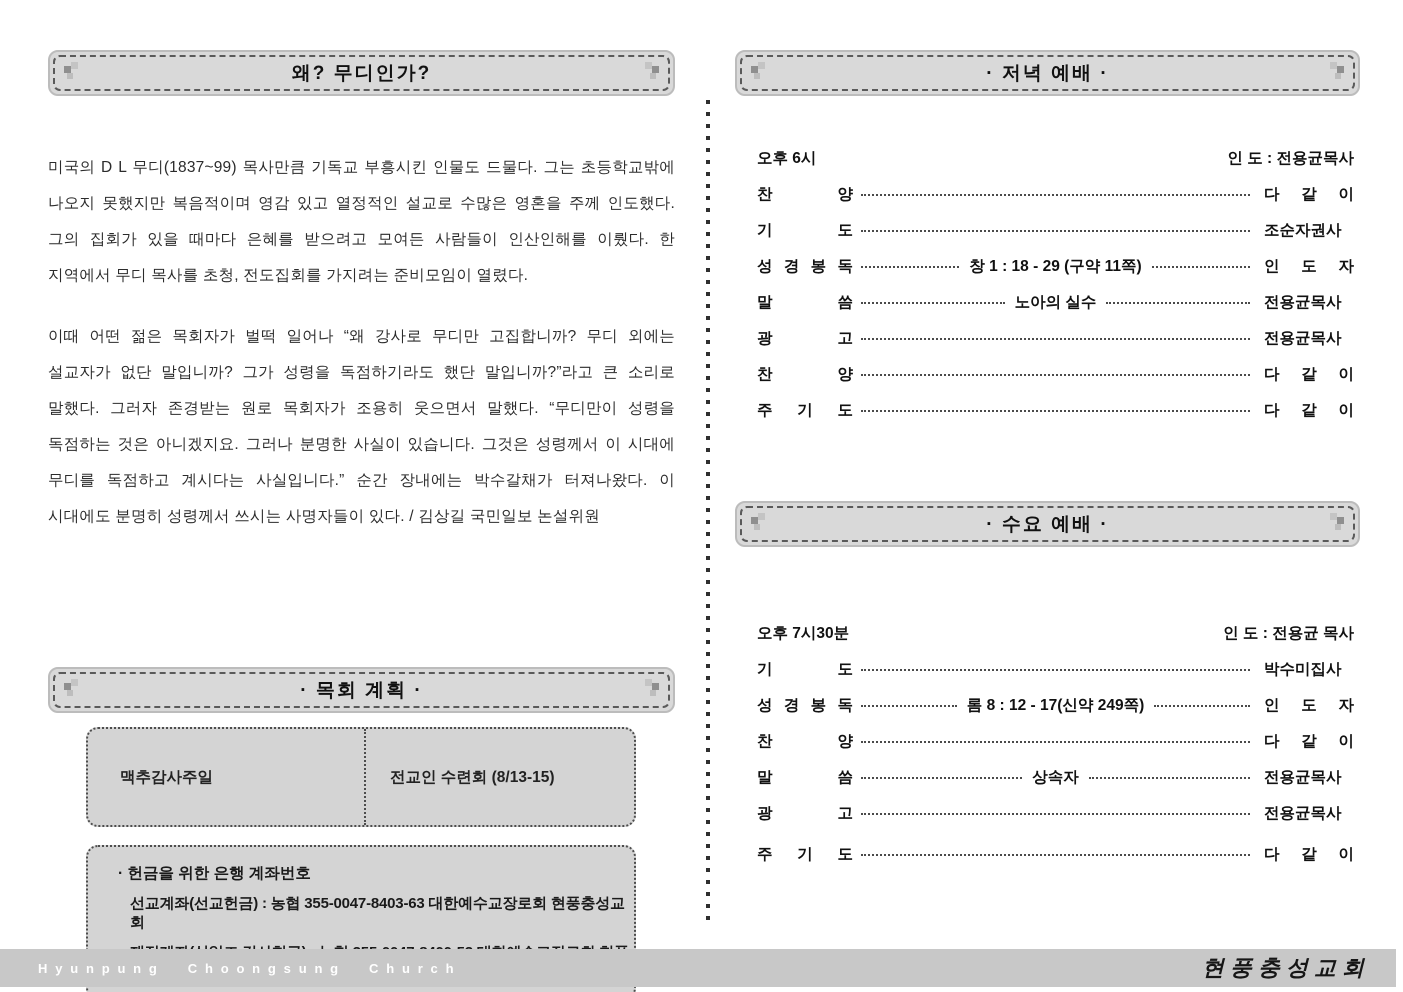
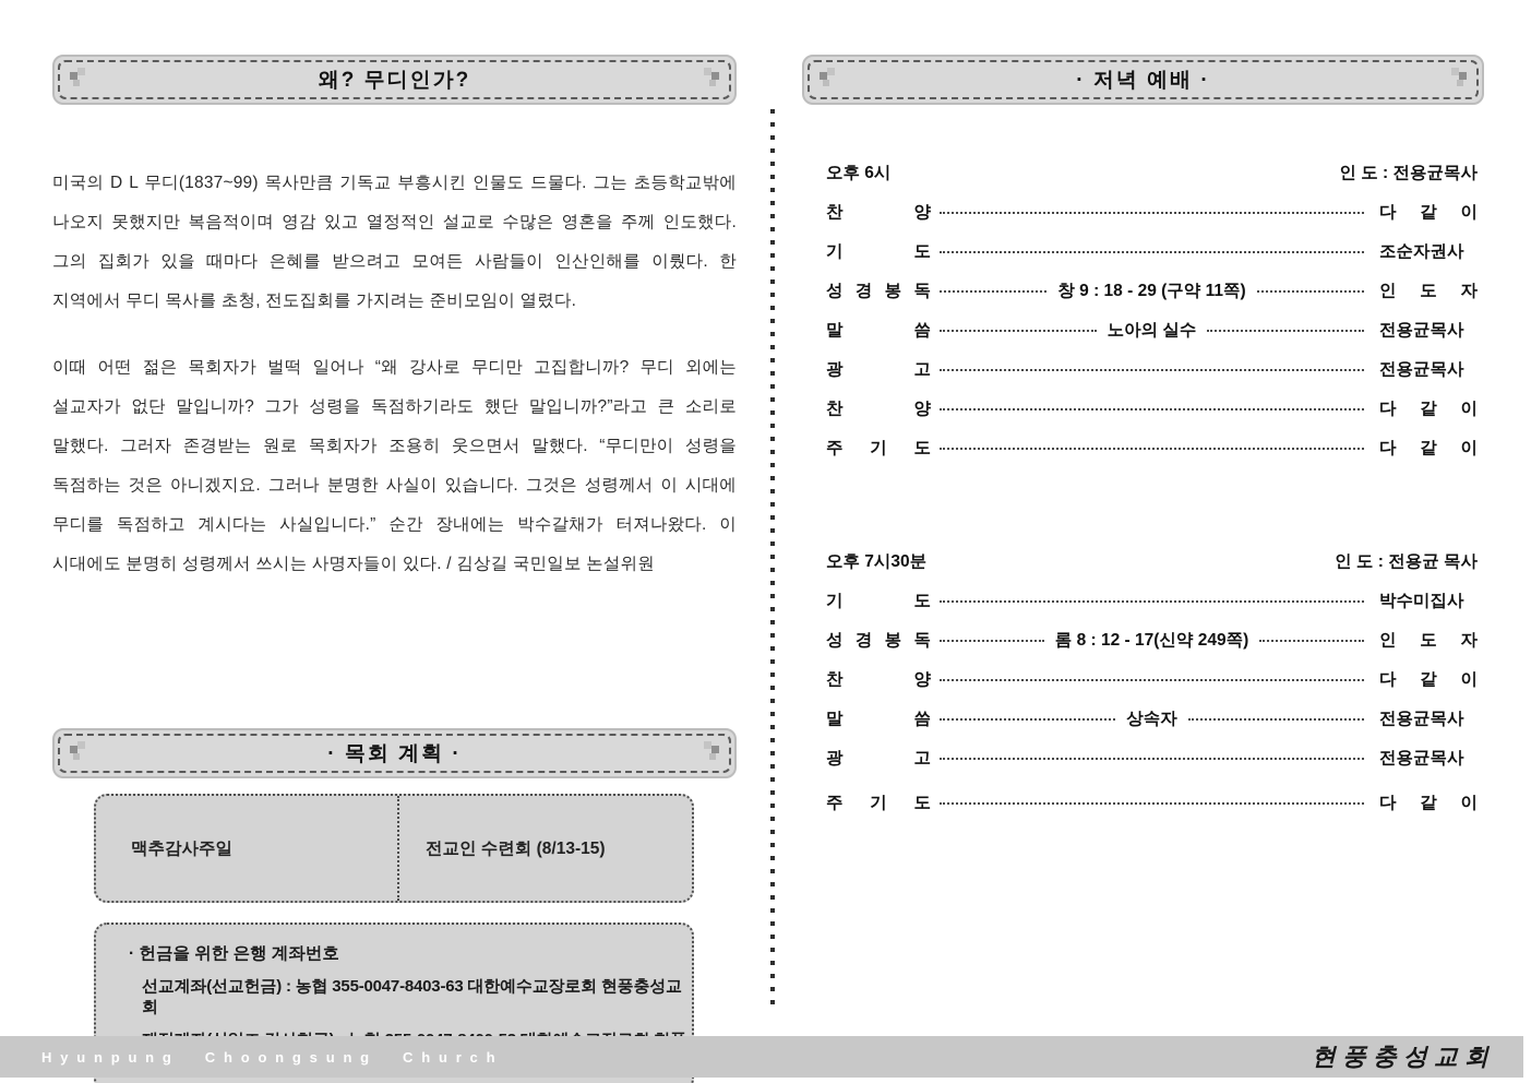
  왜? 무디인가?
  미국의 D L 무디(1837~99) 목사만큼 기독교 부흥시킨 인물도 드물다. 그는 초등학교밖에 나오지 못했지만 복음적이며 영감 있고 열정적인 설교로 수많은 영혼을 주께 인도했다. 그의 집회가 있을 때마다 은혜를 받으려고 모여든 사람들이 인산인해를 이뤘다. 한 지역에서 무디 목사를 초청, 전도집회를 가지려는 준비모임이 열렸다.
  이때 어떤 젊은 목회자가 벌떡 일어나 “왜 강사로 무디만 고집합니까? 무디 외에는 설교자가 없단 말입니까? 그가 성령을 독점하기라도 했단 말입니까?”라고 큰 소리로 말했다. 그러자 존경받는 원로 목회자가 조용히 웃으면서 말했다. “무디만이 성령을 독점하는 것은 아니겠지요. 그러나 분명한 사실이 있습니다. 그것은 성령께서 이 시대에 무디를 독점하고 계시다는 사실입니다.” 순간 장내에는 박수갈채가 터져나왔다. 이 시대에도 분명히 성령께서 쓰시는 사명자들이 있다. / 김상길 국민일보 논설위원
  · 목회 계획 ·
  맥추감사주일
  전교인 수련회 (8/13-15)
  · 헌금을 위한 은행 계좌번호
  선교계좌(선교헌금) : 농협 355-0047-8403-63 대한예수교장로회 현풍충성교회
  · 저녁 예배 ·
  오후 6시
  인 도 : 전용균목사
  찬 양
  다 같 이
  기 도
  조순자권사
  성 경 봉 독
- 창 1 : 18 - 29 (구약 11쪽)
+ 창 9 : 18 - 29 (구약 11쪽)
  인 도 자
  말 씀
  노아의 실수
  전용균목사
  광 고
  전용균목사
  찬 양
  다 같 이
  주 기 도
  다 같 이
- · 수요 예배 ·
  오후 7시30분
  인 도 : 전용균 목사
  기 도
  박수미집사
  성 경 봉 독
  롬 8 : 12 - 17(신약 249쪽)
  인 도 자
  찬 양
  다 같 이
  말 씀
  상속자
  전용균목사
  광 고
  전용균목사
  주 기 도
  다 같 이
  Hyunpung Choongsung Church
  현풍충성교회
